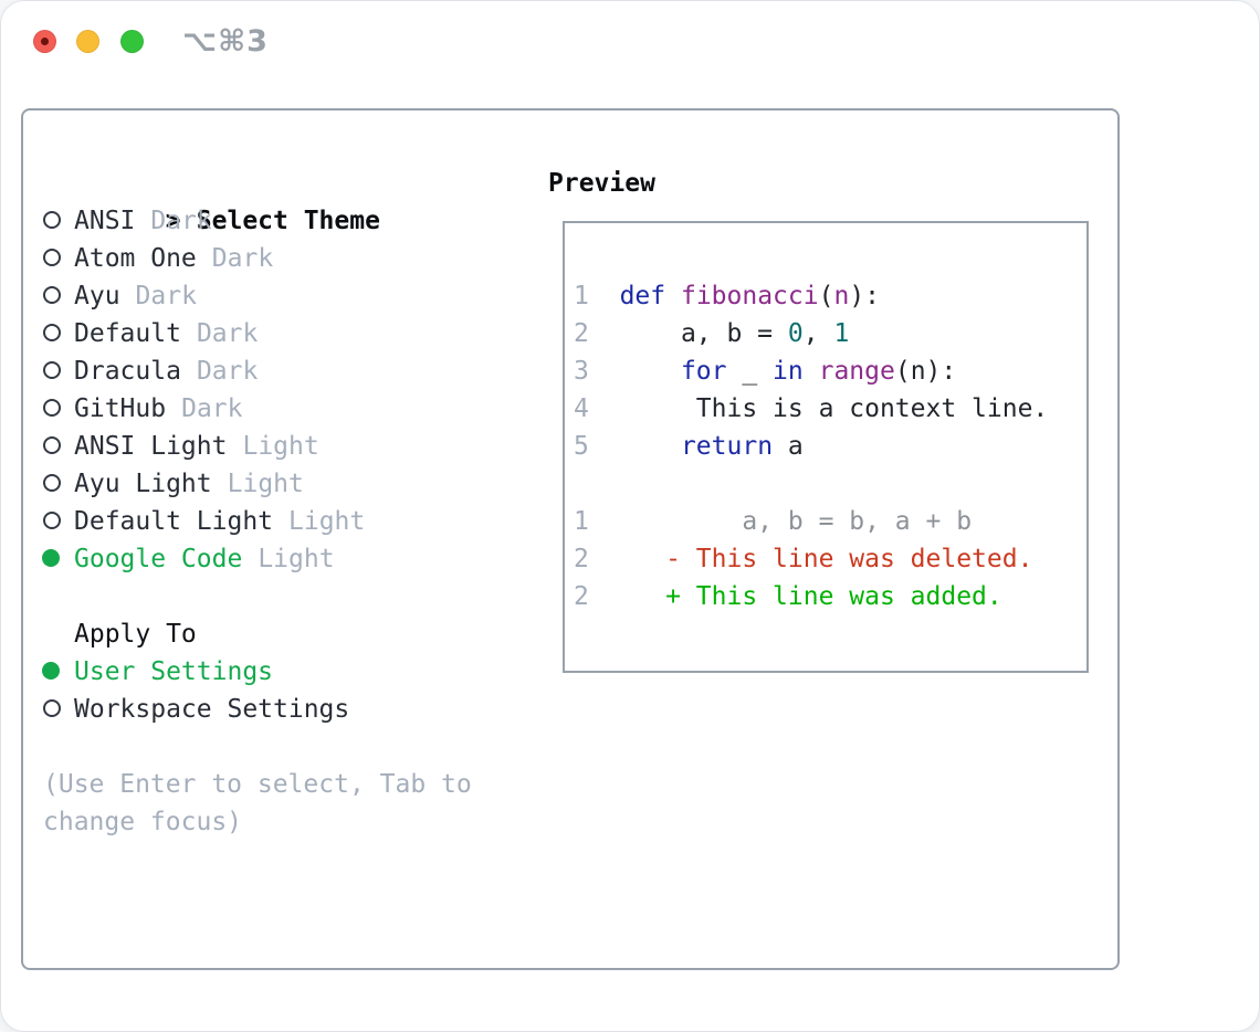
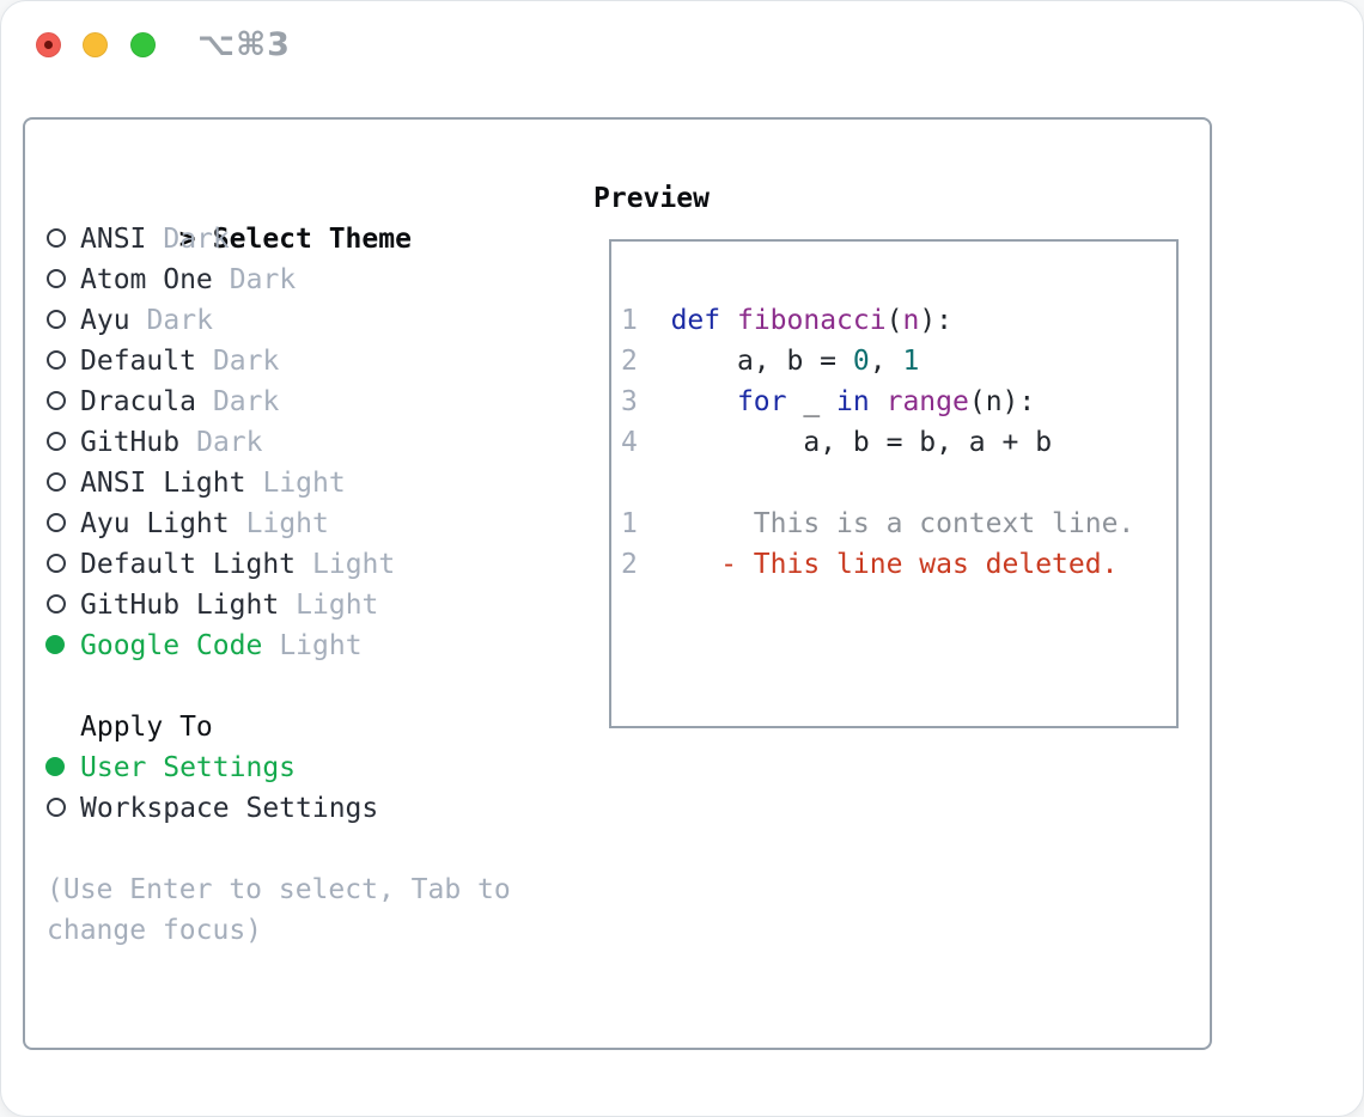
  ⌥⌘3
  > Select Theme
  ANSI Dark
  Atom One Dark
  Ayu Dark
  Default Dark
  Dracula Dark
  GitHub Dark
  ANSI Light Light
  Ayu Light Light
  Default Light Light
+ GitHub Light Light
  Google Code Light
  Apply To
  User Settings
  Workspace Settings
  (Use Enter to select, Tab to
  change focus)
  Preview
  1 def fibonacci(n):
  2 a, b = 0, 1
  3 for _ in range(n):
- 4 This is a context line.
+ 4 a, b = b, a + b
- 5 return a
- 1 a, b = b, a + b
+ 1 This is a context line.
  2 - This line was deleted.
- 2 + This line was added.
